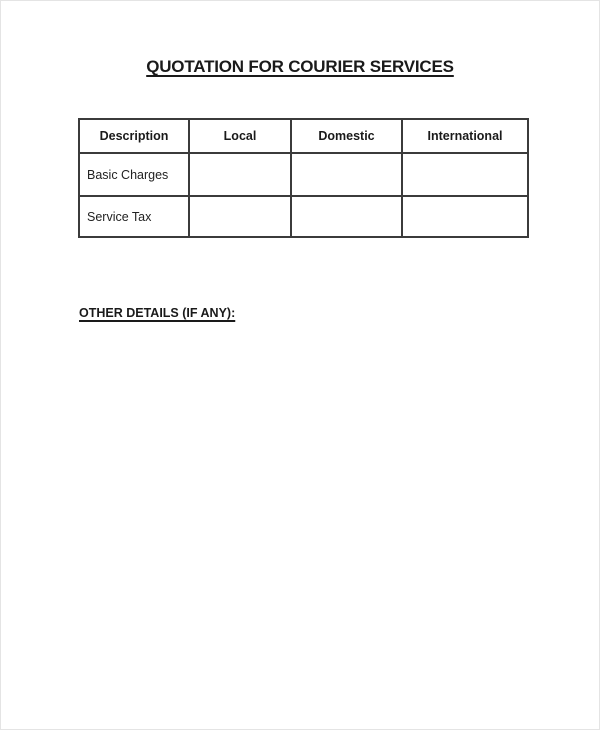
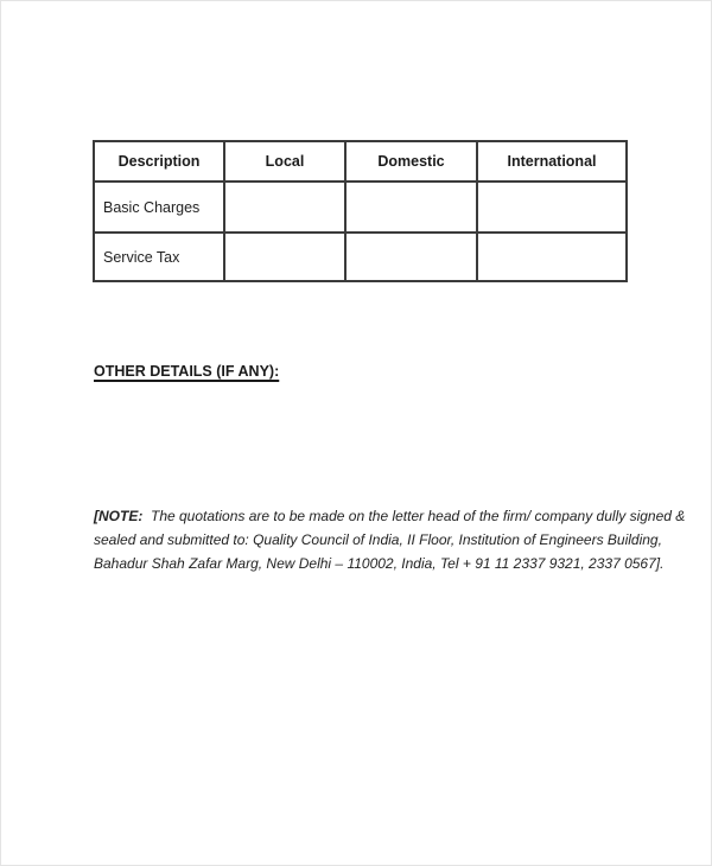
- QUOTATION FOR COURIER SERVICES
  Description	Local	Domestic	International
  Basic Charges
  Service Tax
  OTHER DETAILS (IF ANY):
+ [NOTE: The quotations are to be made on the letter head of the firm/ company dully signed &
+ sealed and submitted to: Quality Council of India, II Floor, Institution of Engineers Building,
+ Bahadur Shah Zafar Marg, New Delhi – 110002, India, Tel + 91 11 2337 9321, 2337 0567].
